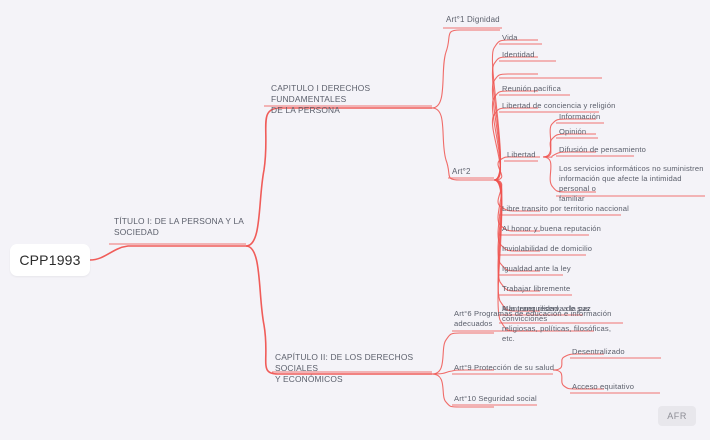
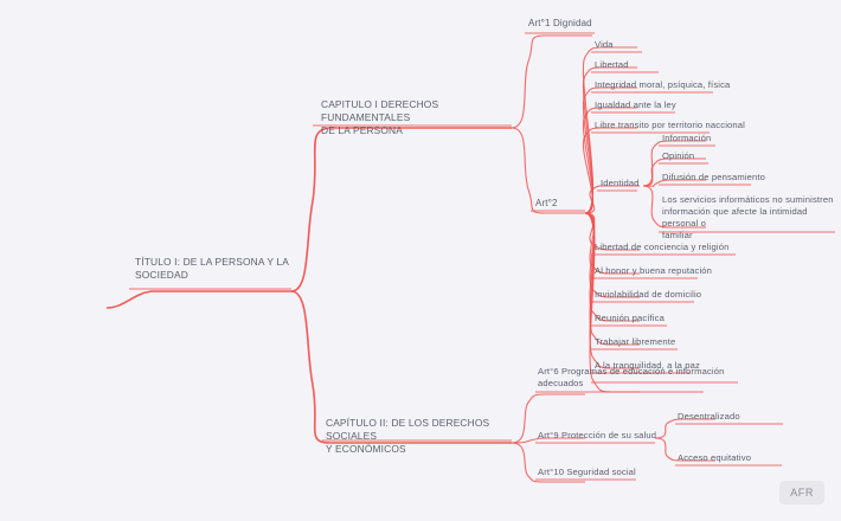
- CPP1993
  TÍTULO I: DE LA PERSONA Y LA
  SOCIEDAD
  CAPITULO I DERECHOS FUNDAMENTALES
  DE LA PERSONA
  CAPÍTULO II: DE LOS DERECHOS SOCIALES
  Y ECONÓMICOS
  Art°1 Dignidad
  Art°2
  Vida
- Identidad
+ Libertad
+ Integridad moral, psíquica, física
- Reunión pacífica
+ Igualdad ante la ley
- Libertad de conciencia y religión
+ Libre transito por territorio naccional
- Libertad
+ Identidad
- Libre transito por territorio naccional
+ Libertad de conciencia y religión
  Al honor y buena reputación
  Inviolabilidad de domicilio
- Igualdad ante la ley
+ Reunión pacífica
  Trabajar libremente
  A la tranquilidad, a la paz
- Mantener reserva de sus convicciones
- religiosas, políticas, filosóficas, etc.
  Información
  Opinión
  Difusión de pensamiento
  Los servicios informáticos no suministren
  información que afecte la intimidad personal o
  familiar
  Art°6 Programas de educación e información
  adecuados
  Art°9 Protección de su salud
  Art°10 Seguridad social
  Desentralizado
  Acceso equitativo
  AFR
